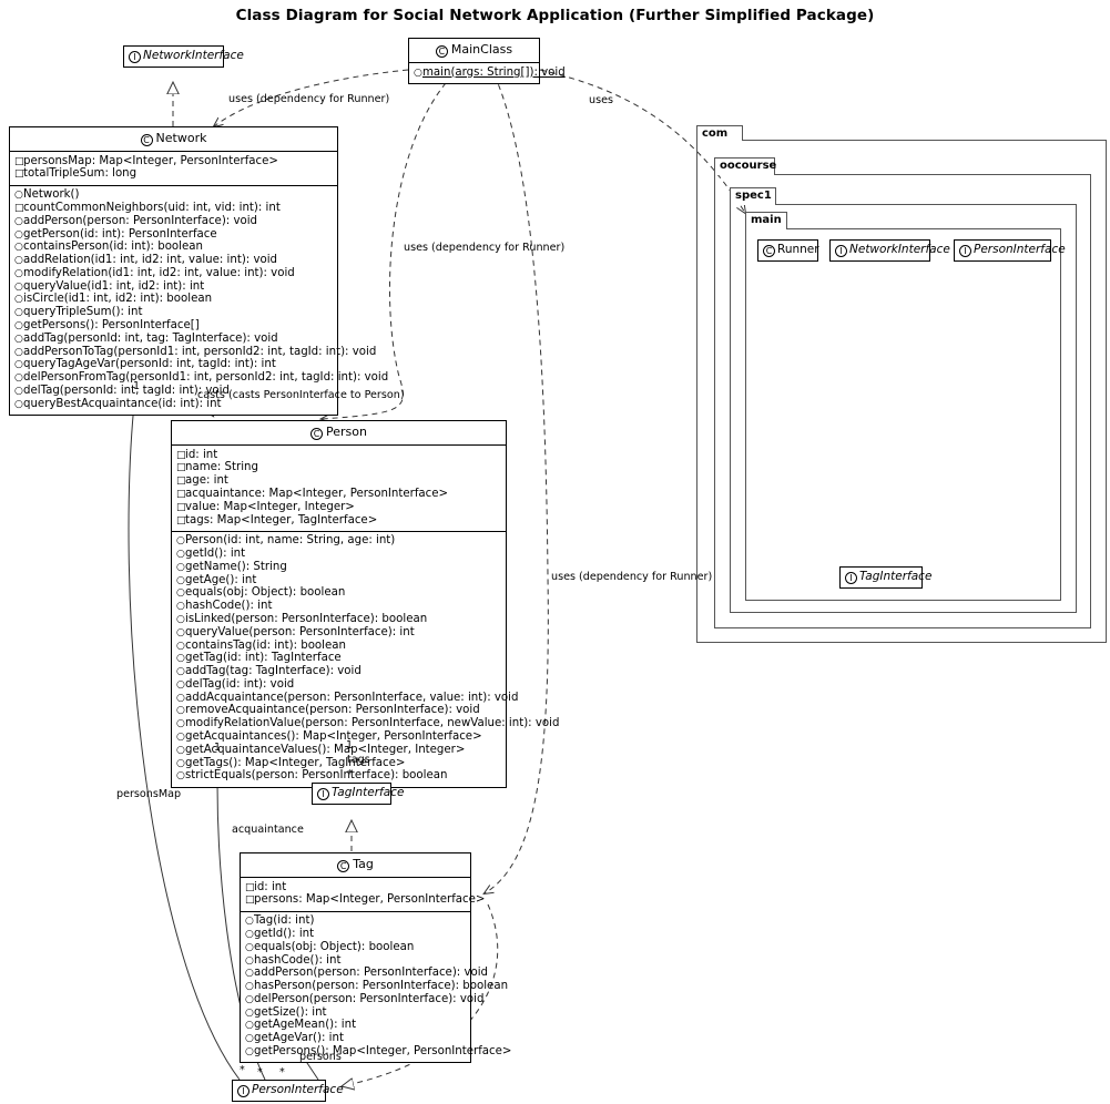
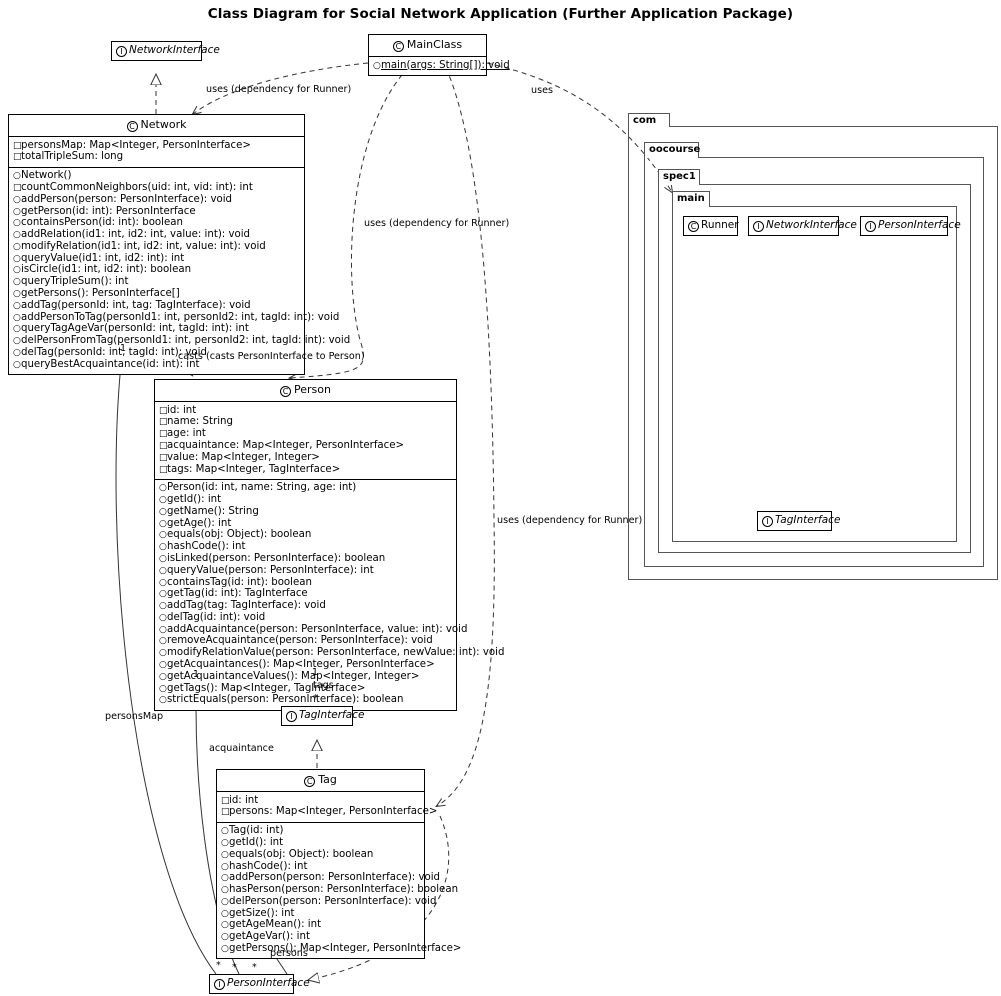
- Class Diagram for Social Network Application (Further Simplified Package)
+ Class Diagram for Social Network Application (Further Application Package)
  I NetworkInterface
  C MainClass
  main(args: String[]): void
  C Network
  personsMap: Map<Integer, PersonInterface>
  totalTripleSum: long
  Network()
  countCommonNeighbors(uid: int, vid: int): int
  addPerson(person: PersonInterface): void
  getPerson(id: int): PersonInterface
  containsPerson(id: int): boolean
  addRelation(id1: int, id2: int, value: int): void
  modifyRelation(id1: int, id2: int, value: int): void
  queryValue(id1: int, id2: int): int
  isCircle(id1: int, id2: int): boolean
  queryTripleSum(): int
  getPersons(): PersonInterface[]
  addTag(personId: int, tag: TagInterface): void
  addPersonToTag(personId1: int, personId2: int, tagId: int): void
  queryTagAgeVar(personId: int, tagId: int): int
  delPersonFromTag(personId1: int, personId2: int, tagId: int): void
  delTag(personId: int, tagId: int): void
  queryBestAcquaintance(id: int): int
  C Person
  id: int
  name: String
  age: int
  acquaintance: Map<Integer, PersonInterface>
  value: Map<Integer, Integer>
  tags: Map<Integer, TagInterface>
  Person(id: int, name: String, age: int)
  getId(): int
  getName(): String
  getAge(): int
  equals(obj: Object): boolean
  hashCode(): int
  isLinked(person: PersonInterface): boolean
  queryValue(person: PersonInterface): int
  containsTag(id: int): boolean
  getTag(id: int): TagInterface
  addTag(tag: TagInterface): void
  delTag(id: int): void
  addAcquaintance(person: PersonInterface, value: int): void
  removeAcquaintance(person: PersonInterface): void
  modifyRelationValue(person: PersonInterface, newValue: int): void
  getAcquaintances(): Map<Integer, PersonInterface>
  getAcquaintanceValues(): Map<Integer, Integer>
  getTags(): Map<Integer, TagInterface>
  strictEquals(person: PersonInterface): boolean
  I TagInterface
  C Tag
  id: int
  persons: Map<Integer, PersonInterface>
  Tag(id: int)
  getId(): int
  equals(obj: Object): boolean
  hashCode(): int
  addPerson(person: PersonInterface): void
  hasPerson(person: PersonInterface): boolean
  delPerson(person: PersonInterface): void
  getSize(): int
  getAgeMean(): int
  getAgeVar(): int
  getPersons(): Map<Integer, PersonInterface>
  I PersonInterface
  com
  oocourse
  spec1
  main
  C Runner
  I NetworkInterface
  I PersonInterface
  I TagInterface
  uses (dependency for Runner)
  uses
  uses (dependency for Runner)
  casts (casts PersonInterface to Person)
  uses (dependency for Runner)
  personsMap
  acquaintance
  tags
  persons
  1
  1
  1
  *
  *
  *
  *
